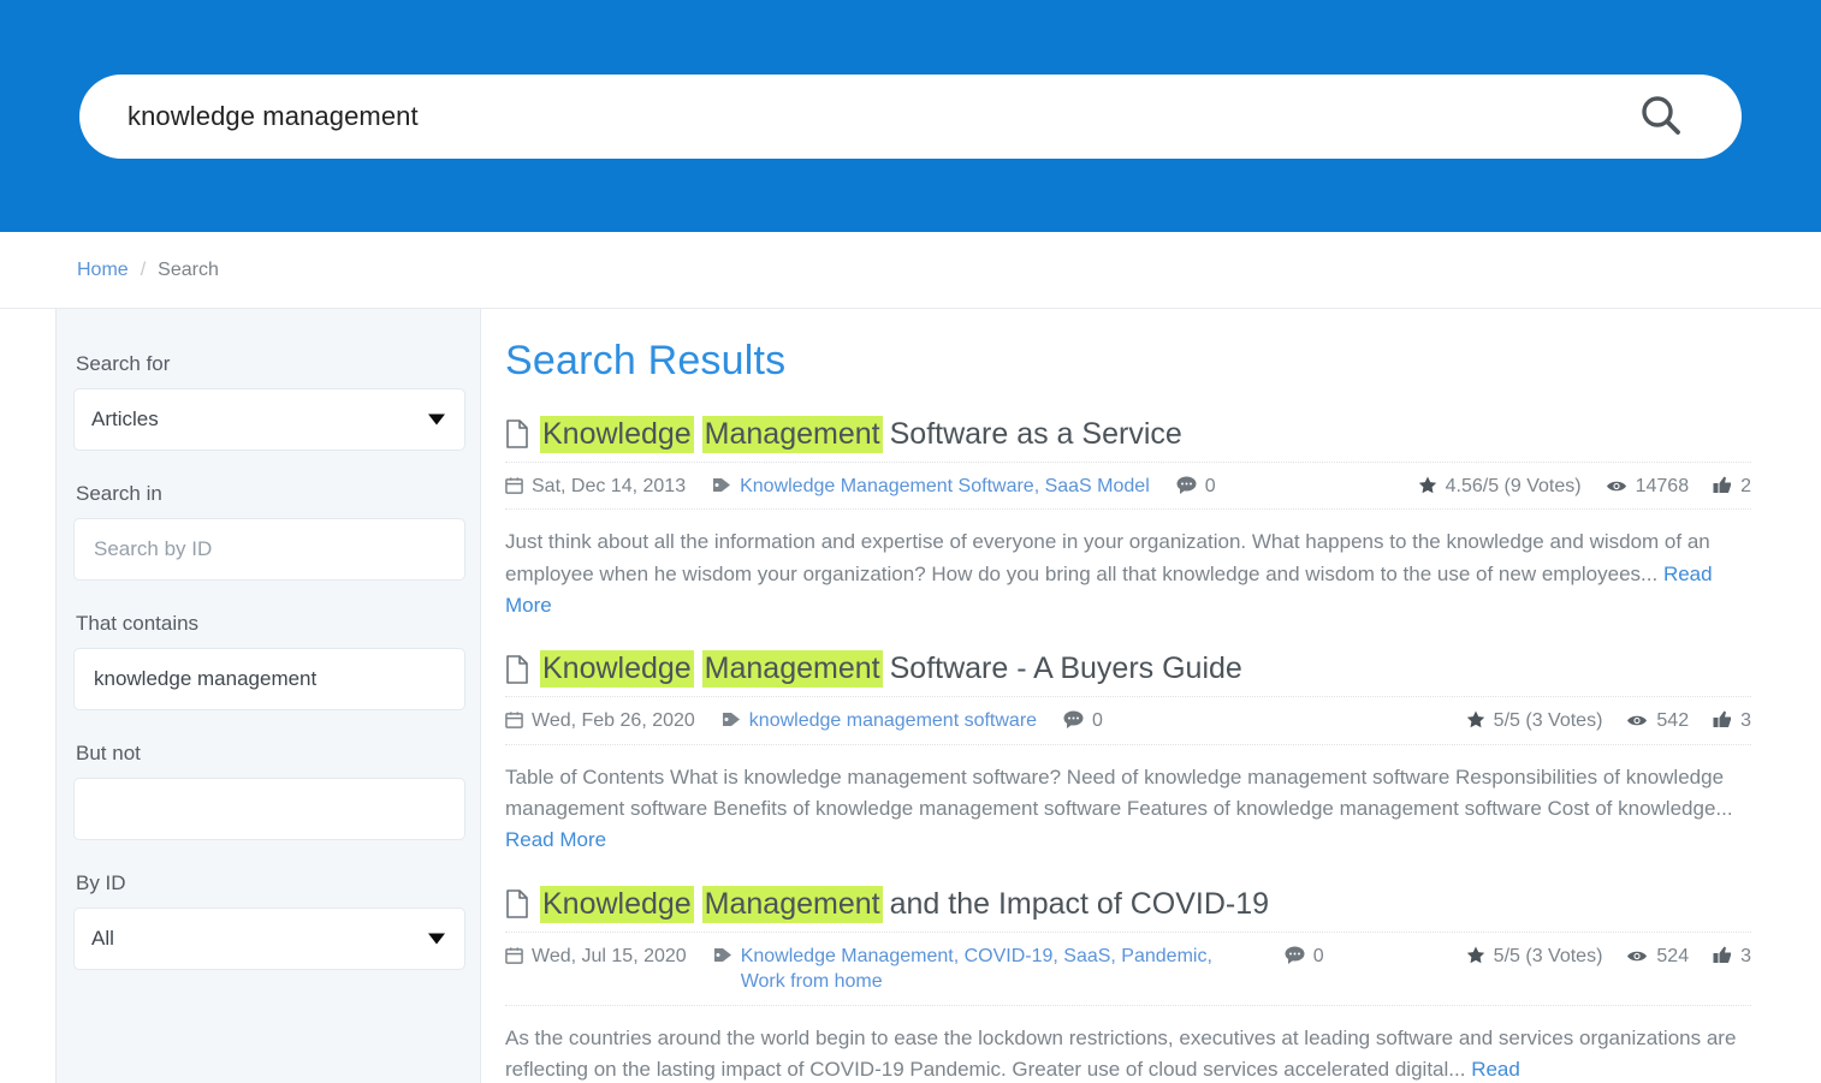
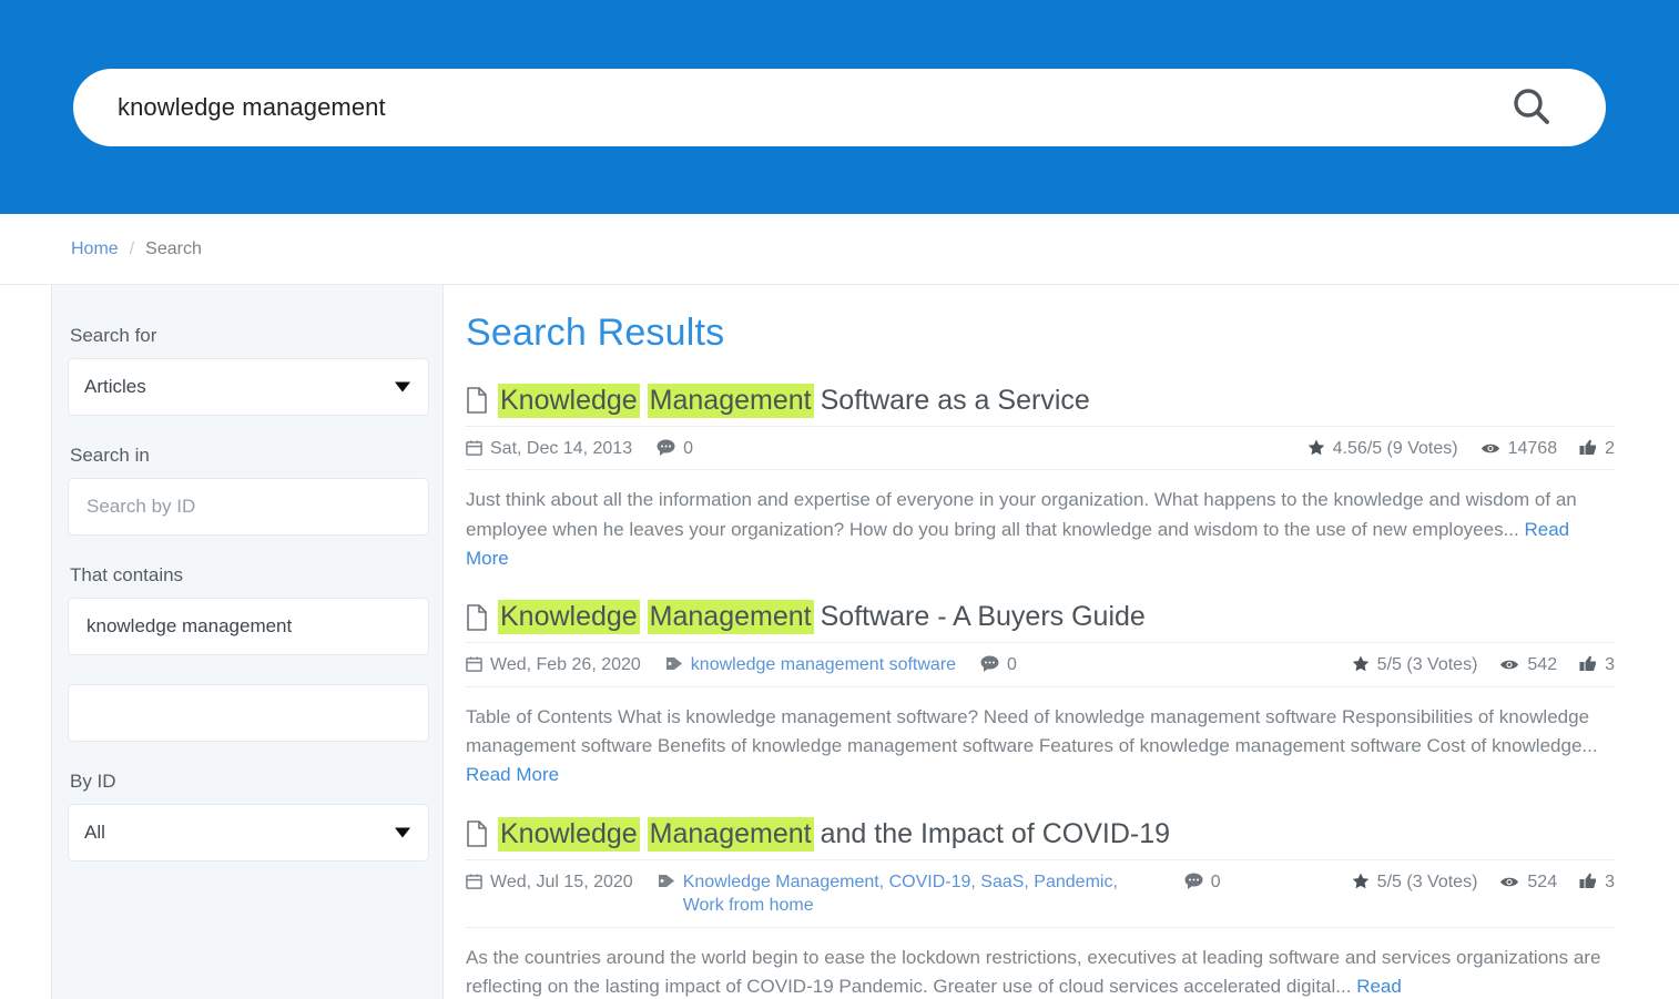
  knowledge management
  Home
  /
  Search
  Search for
  Articles
  Search in
  Search by ID
  That contains
  knowledge management
- But not
  By ID
  All
  Search Results
  Knowledge
  Management
  Software as a Service
  Sat, Dec 14, 2013
- Knowledge Management Software, SaaS Model
  0
  4.56/5 (9 Votes)
  14768
  2
- Just think about all the information and expertise of everyone in your organization. What happens to the knowledge and wisdom of an employee when he wisdom your organization? How do you bring all that knowledge and wisdom to the use of new employees... Read More
+ Just think about all the information and expertise of everyone in your organization. What happens to the knowledge and wisdom of an employee when he leaves your organization? How do you bring all that knowledge and wisdom to the use of new employees... Read More
  Knowledge
  Management
  Software - A Buyers Guide
  Wed, Feb 26, 2020
  knowledge management software
  0
  5/5 (3 Votes)
  542
  3
  Table of Contents What is knowledge management software? Need of knowledge management software Responsibilities of knowledge management software Benefits of knowledge management software Features of knowledge management software Cost of knowledge... Read More
  Knowledge
  Management
  and the Impact of COVID-19
  Wed, Jul 15, 2020
  Knowledge Management, COVID-19, SaaS, Pandemic, Work from home
  0
  5/5 (3 Votes)
  524
  3
  As the countries around the world begin to ease the lockdown restrictions, executives at leading software and services organizations are reflecting on the lasting impact of COVID-19 Pandemic. Greater use of cloud services accelerated digital... Read
